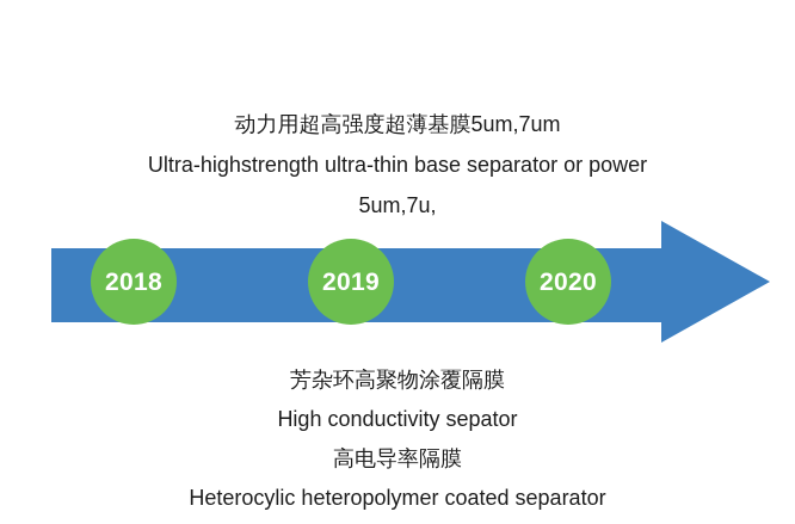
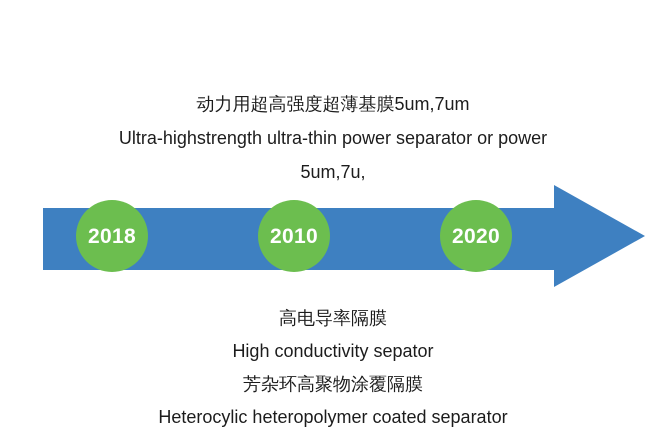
  动力用超高强度超薄基膜5um,7um
- Ultra-highstrength ultra-thin base separator or power
+ Ultra-highstrength ultra-thin power separator or power
  5um,7u,
  2018
- 2019
+ 2010
  2020
- 芳杂环高聚物涂覆隔膜
+ 高电导率隔膜
  High conductivity sepator
- 高电导率隔膜
+ 芳杂环高聚物涂覆隔膜
  Heterocylic heteropolymer coated separator
